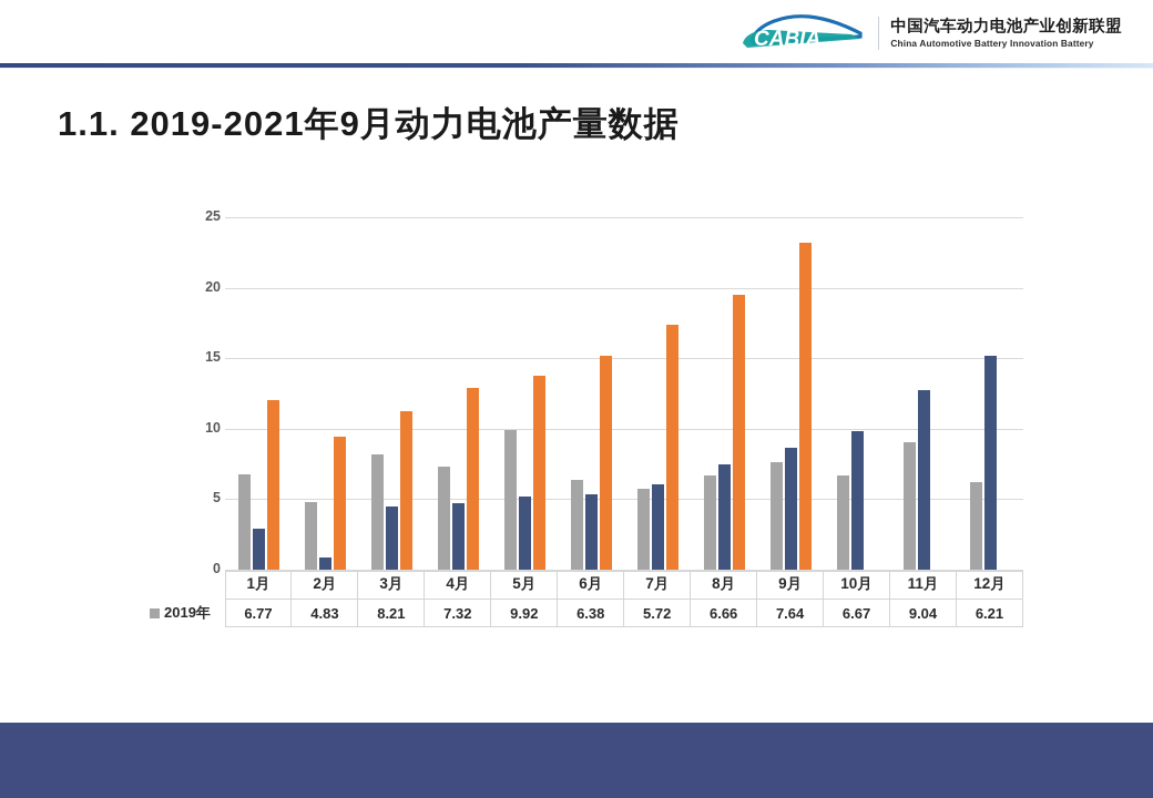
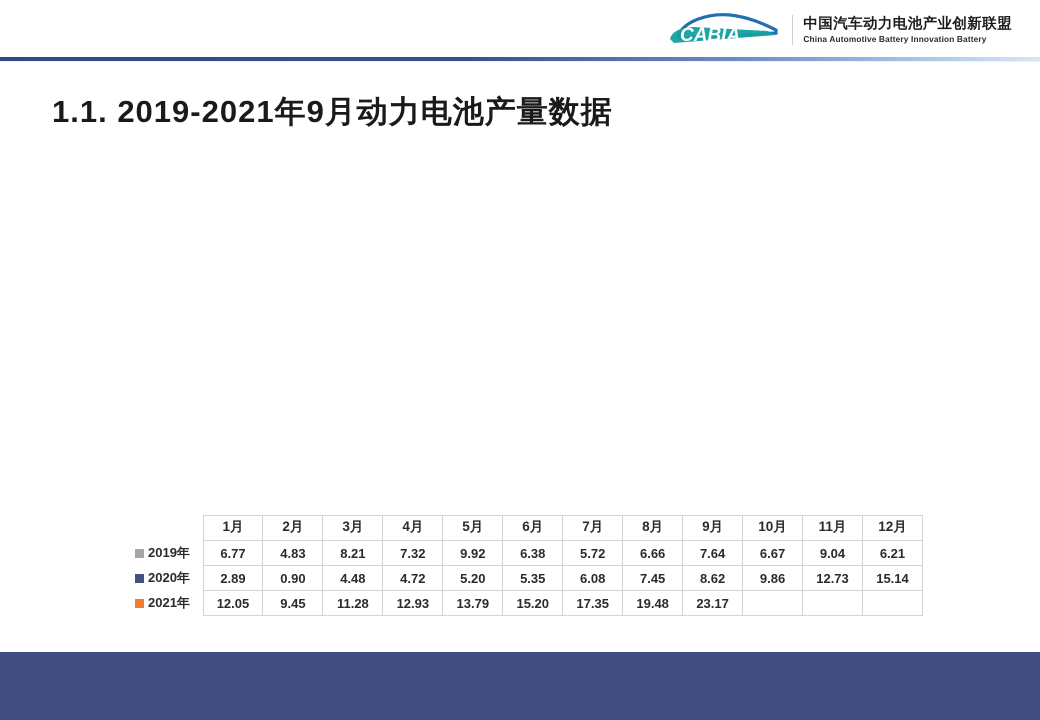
  CABIA
  中国汽车动力电池产业创新联盟
  China Automotive Battery Innovation Battery
  1.1. 2019-2021年9月动力电池产量数据
- 0
- 5
- 10
- 15
- 20
- 25
  	1月	2月	3月	4月	5月	6月	7月	8月	9月	10月	11月	12月
  2019年	6.77	4.83	8.21	7.32	9.92	6.38	5.72	6.66	7.64	6.67	9.04	6.21
+ 2020年	2.89	0.90	4.48	4.72	5.20	5.35	6.08	7.45	8.62	9.86	12.73	15.14
+ 2021年	12.05	9.45	11.28	12.93	13.79	15.20	17.35	19.48	23.17
